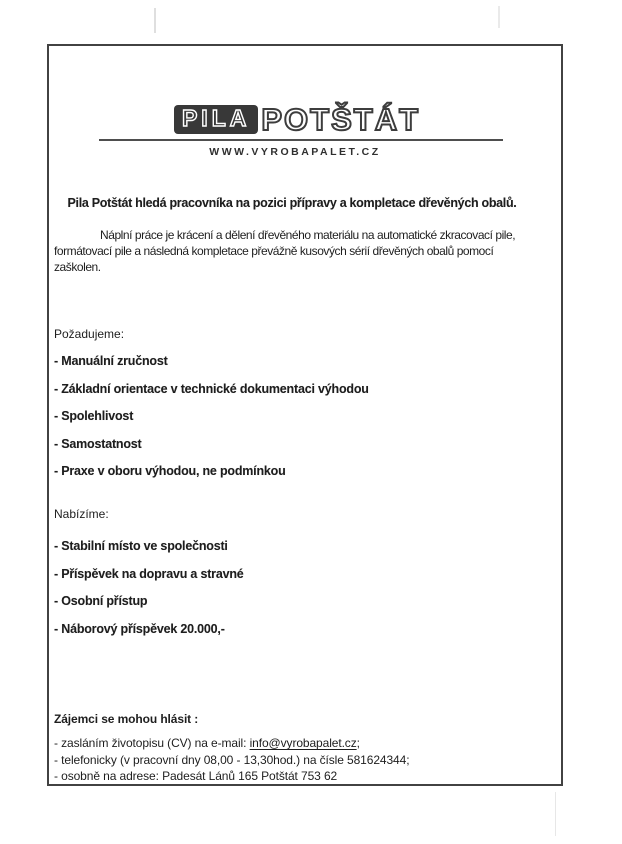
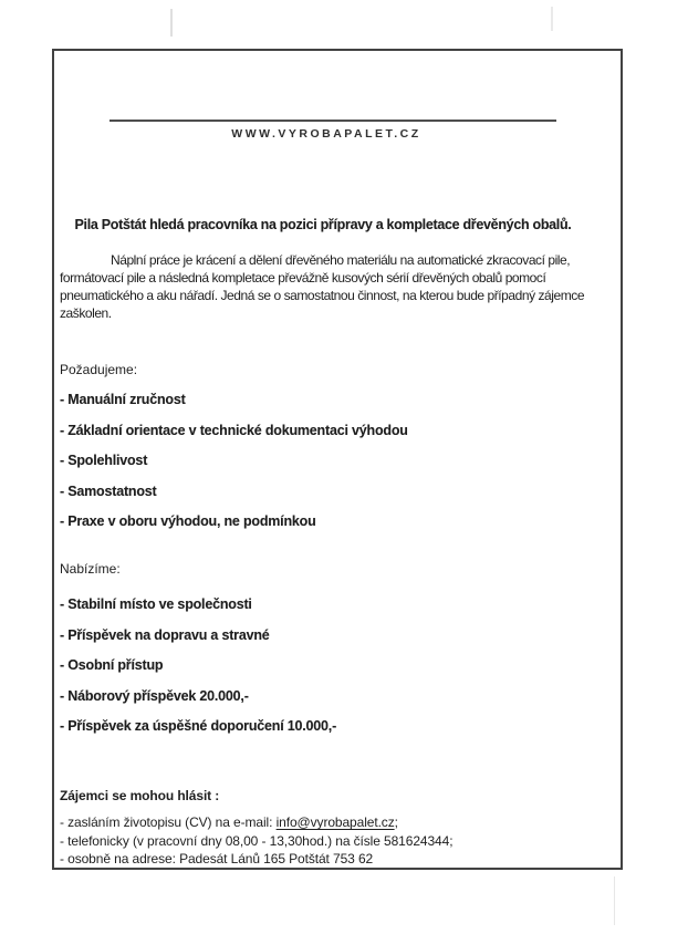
- PILA
- POTŠTÁT
  WWW.VYROBAPALET.CZ
  Pila Potštát hledá pracovníka na pozici přípravy a kompletace dřevěných obalů.
  Náplní práce je krácení a dělení dřevěného materiálu na automatické zkracovací pile,
  formátovací pile a následná kompletace převážně kusových sérií dřevěných obalů pomocí
+ pneumatického a aku nářadí. Jedná se o samostatnou činnost, na kterou bude případný zájemce
  zaškolen.
  Požadujeme:
  - Manuální zručnost
  - Základní orientace v technické dokumentaci výhodou
  - Spolehlivost
  - Samostatnost
  - Praxe v oboru výhodou, ne podmínkou
  Nabízíme:
  - Stabilní místo ve společnosti
  - Příspěvek na dopravu a stravné
  - Osobní přístup
  - Náborový příspěvek 20.000,-
+ - Příspěvek za úspěšné doporučení 10.000,-
  Zájemci se mohou hlásit :
  - zasláním životopisu (CV) na e-mail: info@vyrobapalet.cz;
  - telefonicky (v pracovní dny 08,00 - 13,30hod.) na čísle 581624344;
  - osobně na adrese: Padesát Lánů 165 Potštát 753 62
